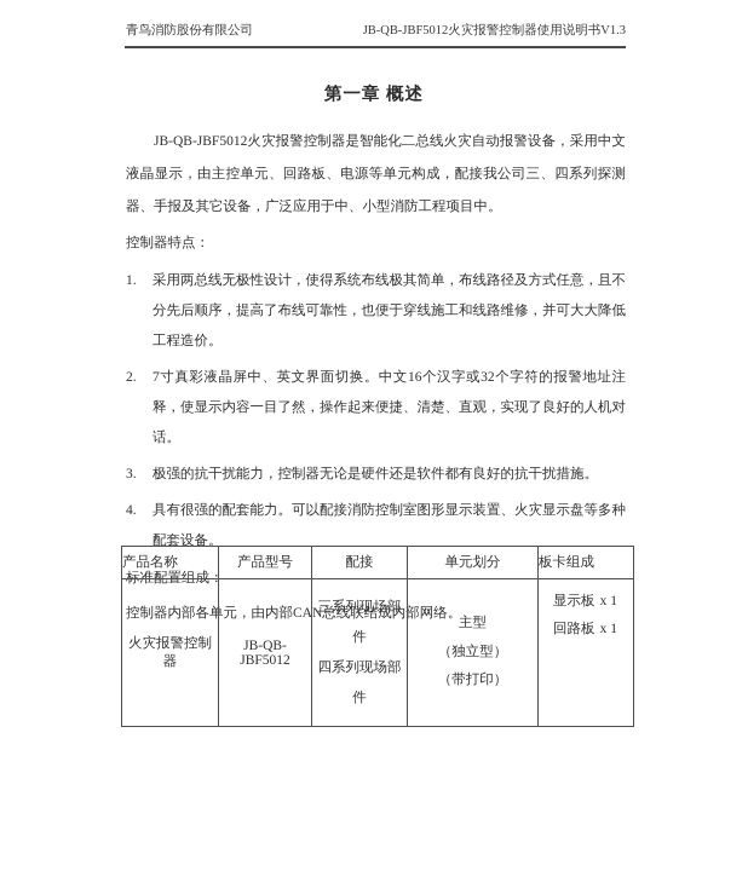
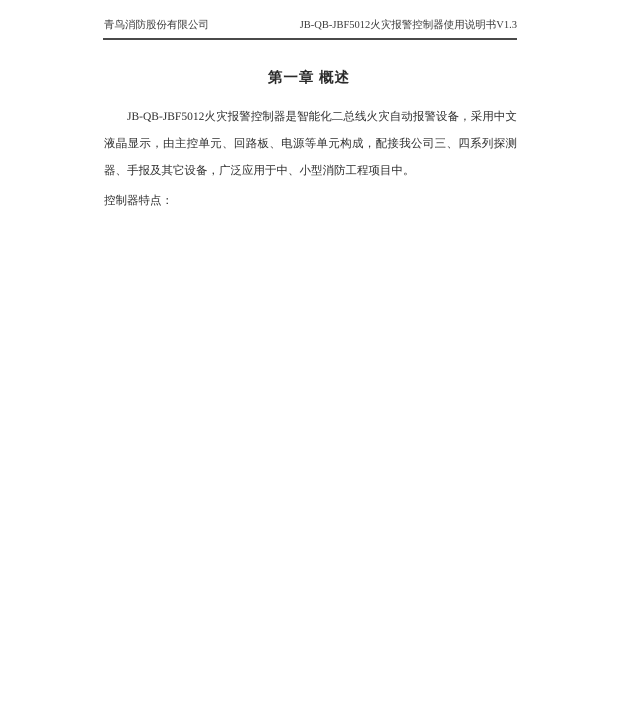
  青鸟消防股份有限公司
  JB-QB-JBF5012火灾报警控制器使用说明书V1.3
  第一章 概述
  JB-QB-JBF5012火灾报警控制器是智能化二总线火灾自动报警设备，采用中文液晶显示，由主控单元、回路板、电源等单元构成，配接我公司三、四系列探测器、手报及其它设备，广泛应用于中、小型消防工程项目中。
  控制器特点：
- 1.
- 采用两总线无极性设计，使得系统布线极其简单，布线路径及方式任意，且不分先后顺序，提高了布线可靠性，也便于穿线施工和线路维修，并可大大降低工程造价。
- 2.
- 7寸真彩液晶屏中、英文界面切换。中文16个汉字或32个字符的报警地址注释，使显示内容一目了然，操作起来便捷、清楚、直观，实现了良好的人机对话。
- 3.
- 极强的抗干扰能力，控制器无论是硬件还是软件都有良好的抗干扰措施。
- 4.
- 具有很强的配套能力。可以配接消防控制室图形显示装置、火灾显示盘等多种配套设备。
- 标准配置组成：
- 控制器内部各单元，由内部CAN总线联结成内部网络。
- 产品名称	产品型号	配接	单元划分	板卡组成
- 火灾报警控制器	JB-QB-JBF5012	三系列现场部件 四系列现场部件	主型 （独立型） （带打印）	显示板 x 1 回路板 x 1
